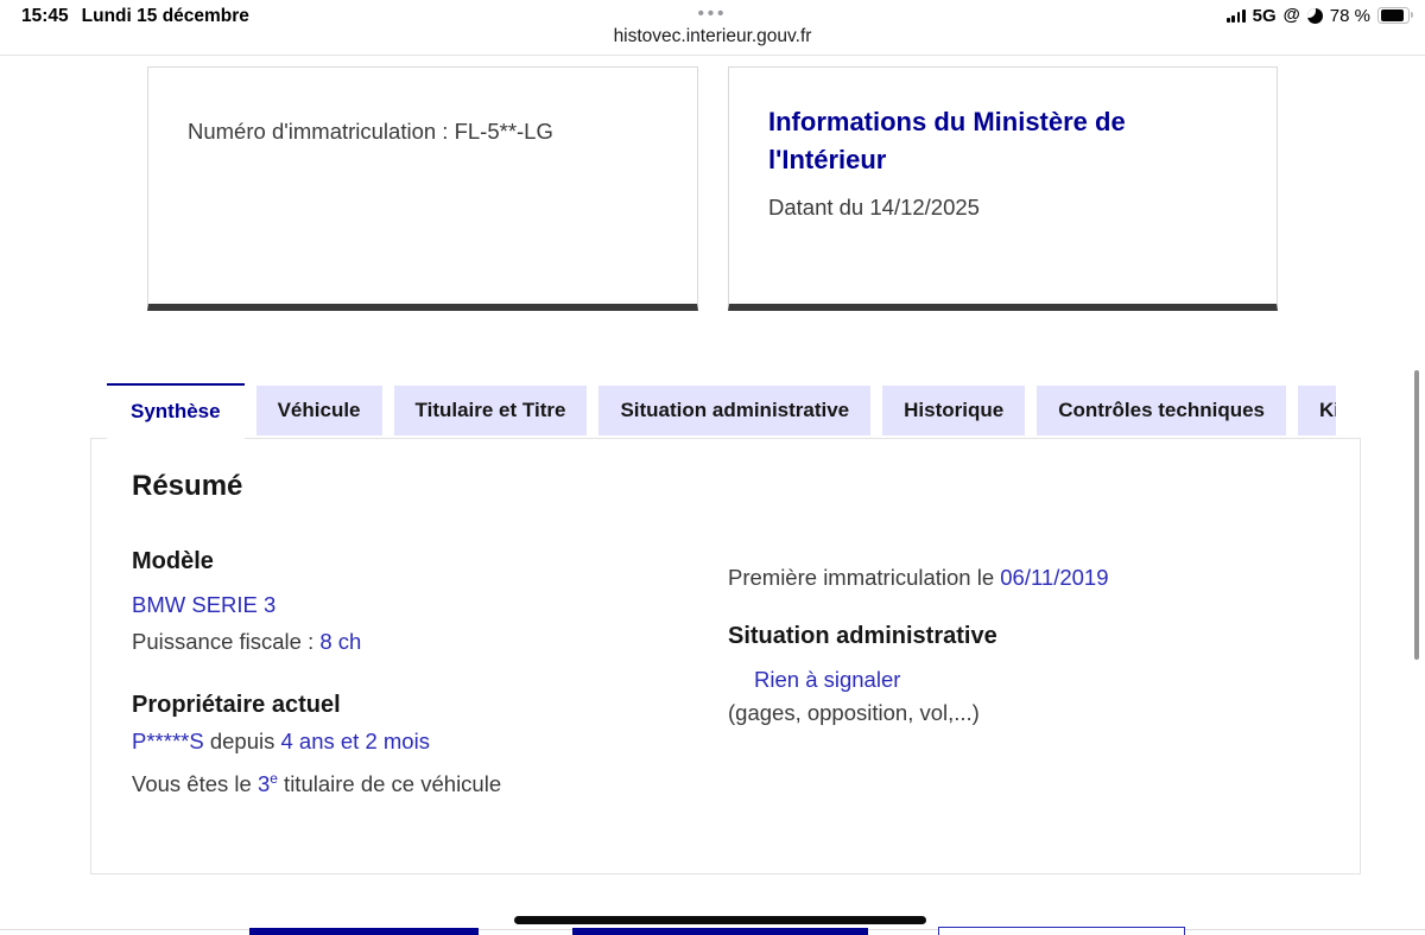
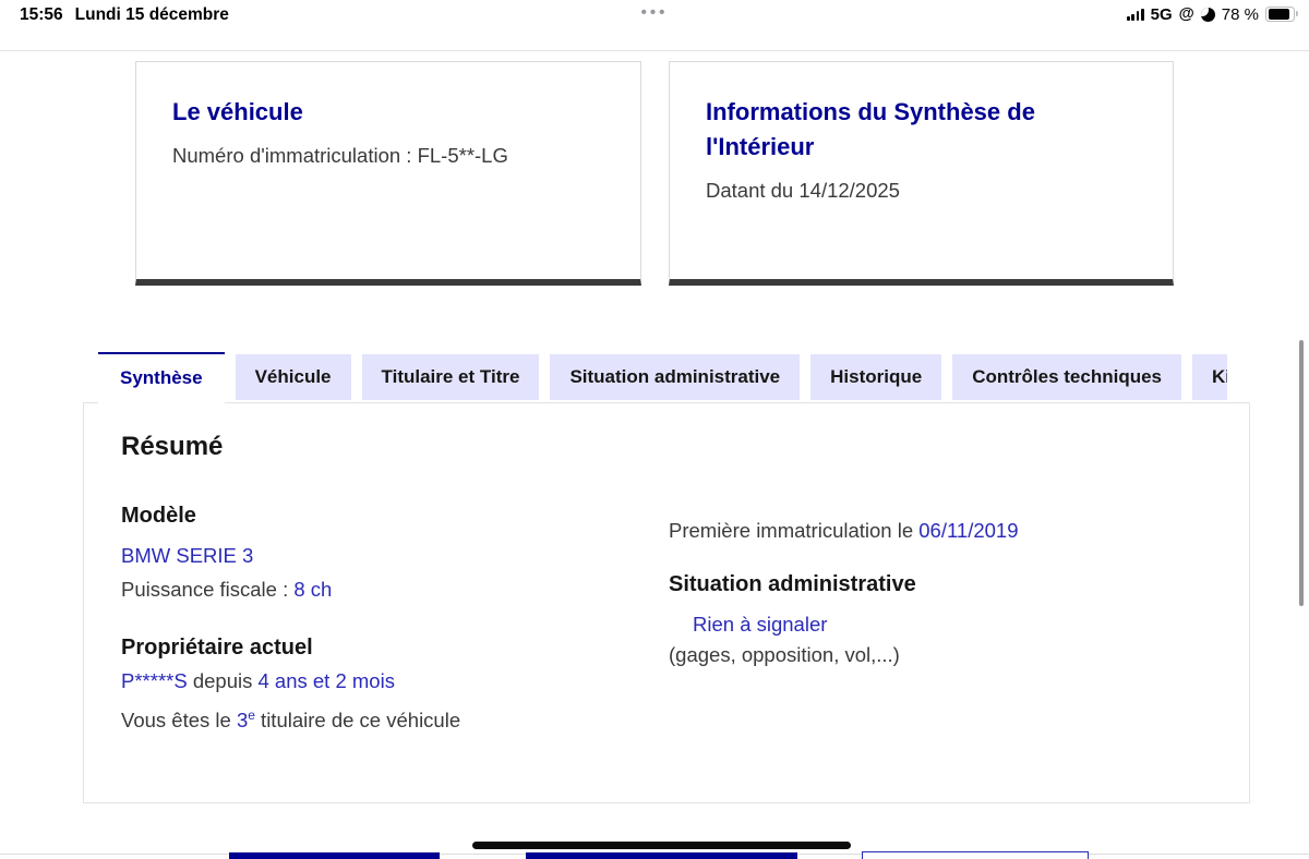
- 15:45
+ 15:56
  Lundi 15 décembre
  •••
- histovec.interieur.gouv.fr
  5G
  @
  78 %
+ Le véhicule
  Numéro d'immatriculation : FL-5**-LG
- Informations du Ministère de l'Intérieur
+ Informations du Synthèse de l'Intérieur
  Datant du 14/12/2025
  Synthèse
  Véhicule
  Titulaire et Titre
  Situation administrative
  Historique
  Contrôles techniques
  Résumé
  Modèle
  BMW SERIE 3
  Puissance fiscale : 8 ch
  Propriétaire actuel
  P*****S depuis 4 ans et 2 mois
  Vous êtes le 3e titulaire de ce véhicule
  Première immatriculation le 06/11/2019
  Situation administrative
  Rien à signaler
  (gages, opposition, vol,...)
